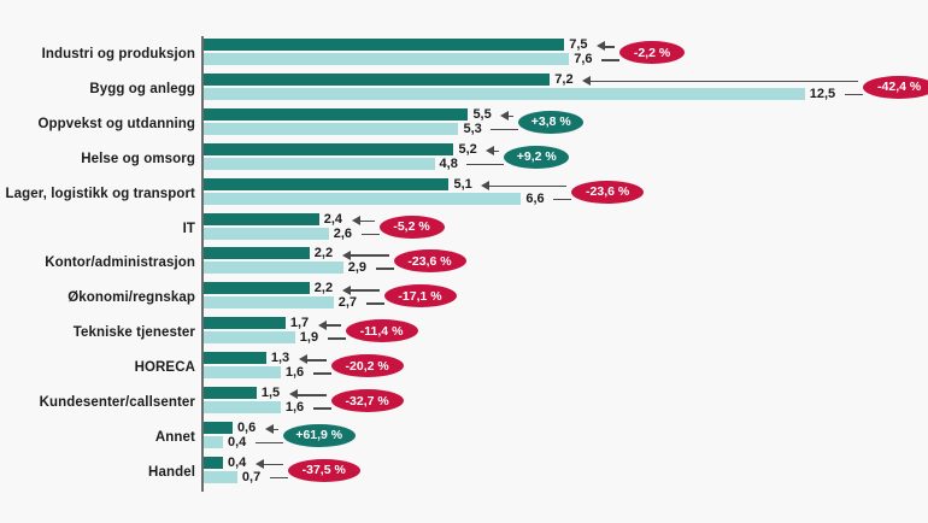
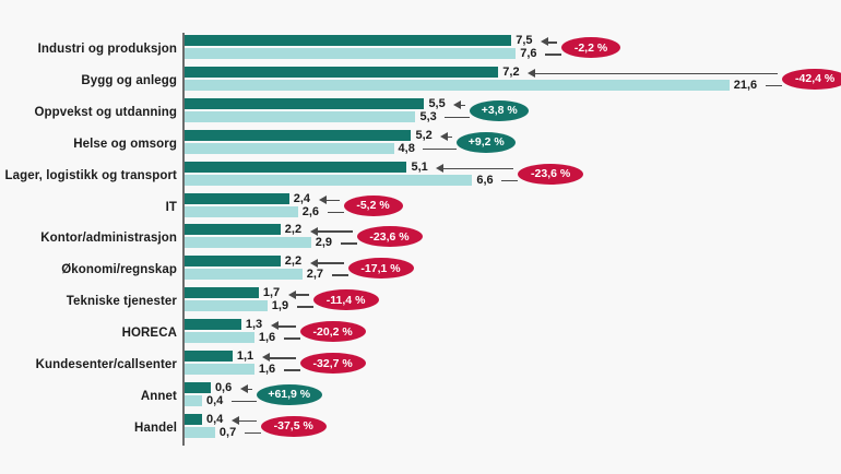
  Industri og produksjon
  7,5
  7,6
  -2,2 %
  Bygg og anlegg
  7,2
- 12,5
+ 21,6
  -42,4 %
  Oppvekst og utdanning
  5,5
  5,3
  +3,8 %
  Helse og omsorg
  5,2
  4,8
  +9,2 %
  Lager, logistikk og transport
  5,1
  6,6
  -23,6 %
  IT
  2,4
  2,6
  -5,2 %
  Kontor/administrasjon
  2,2
  2,9
  -23,6 %
  Økonomi/regnskap
  2,2
  2,7
  -17,1 %
  Tekniske tjenester
  1,7
  1,9
  -11,4 %
  HORECA
  1,3
  1,6
  -20,2 %
  Kundesenter/callsenter
- 1,5
+ 1,1
  1,6
  -32,7 %
  Annet
  0,6
  0,4
  +61,9 %
  Handel
  0,4
  0,7
  -37,5 %
